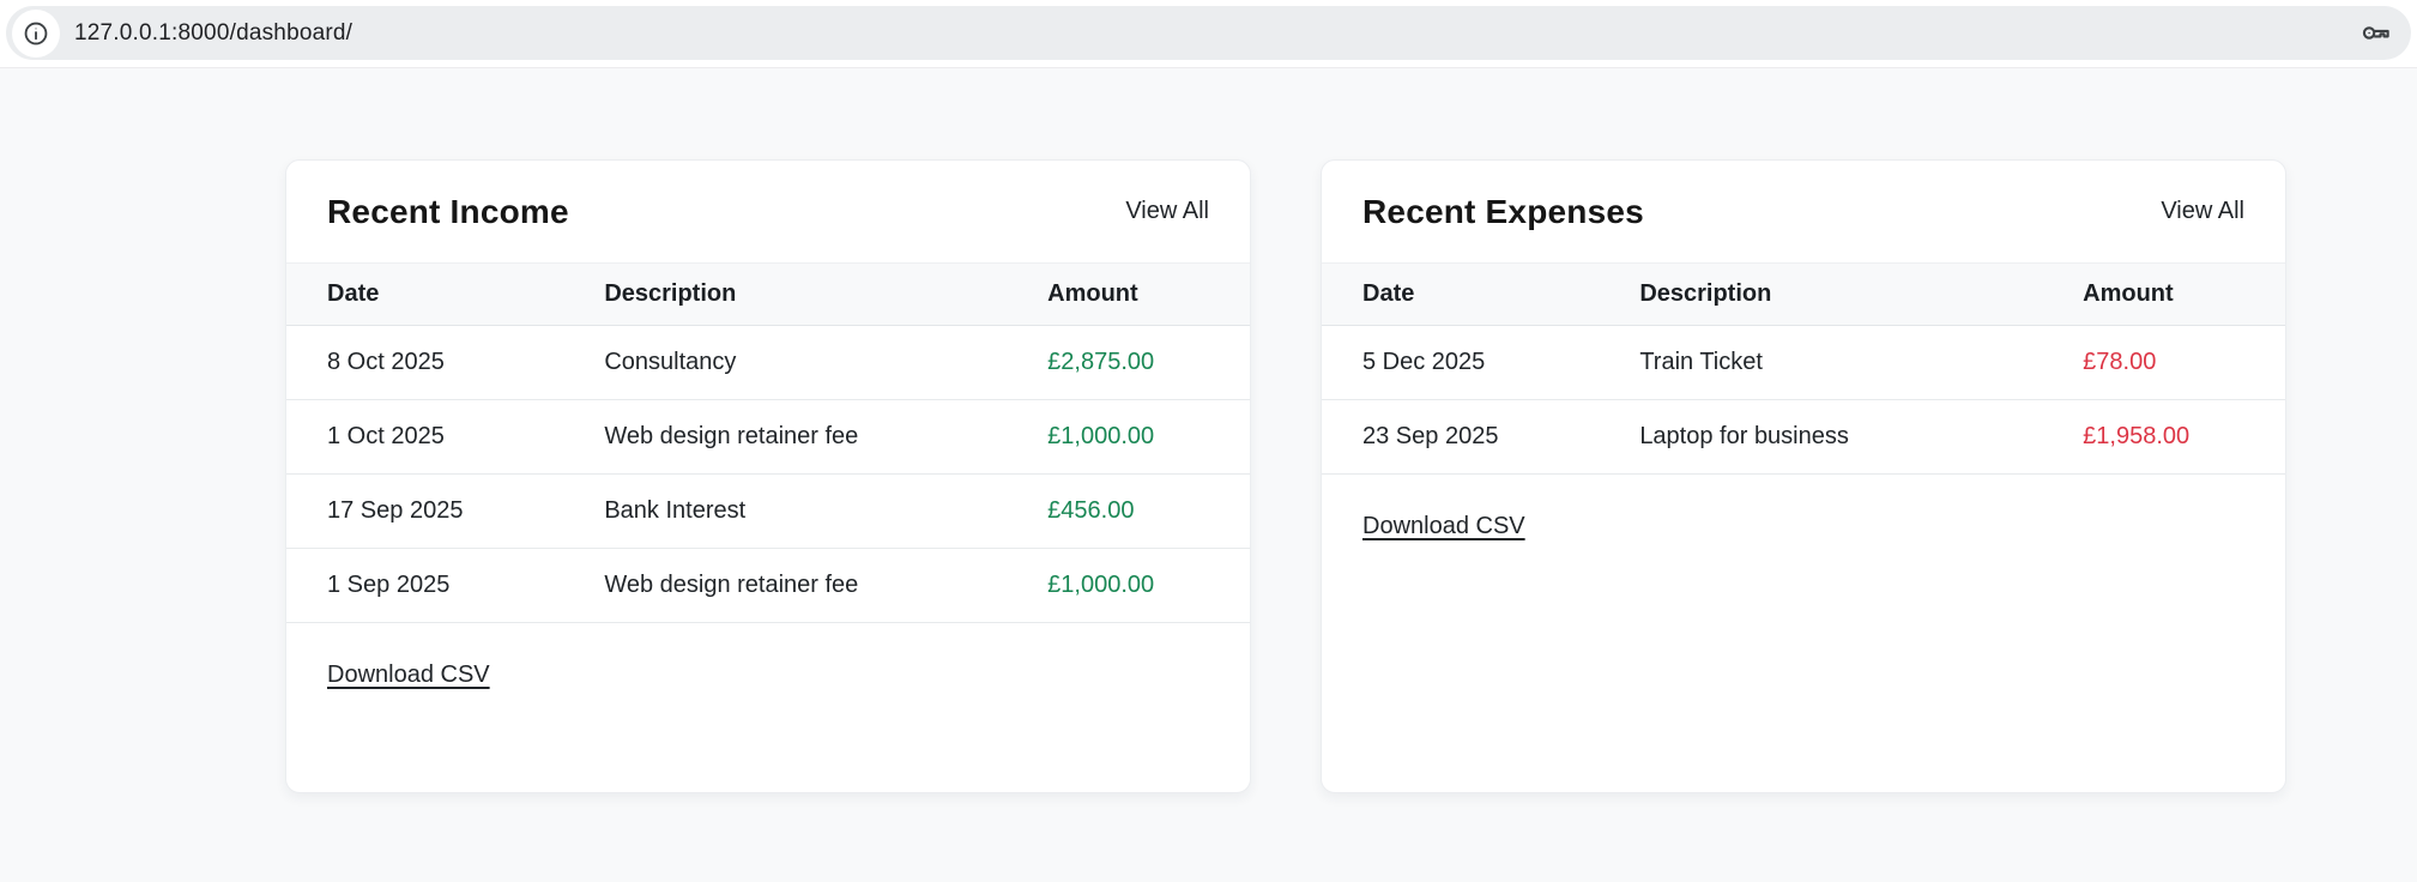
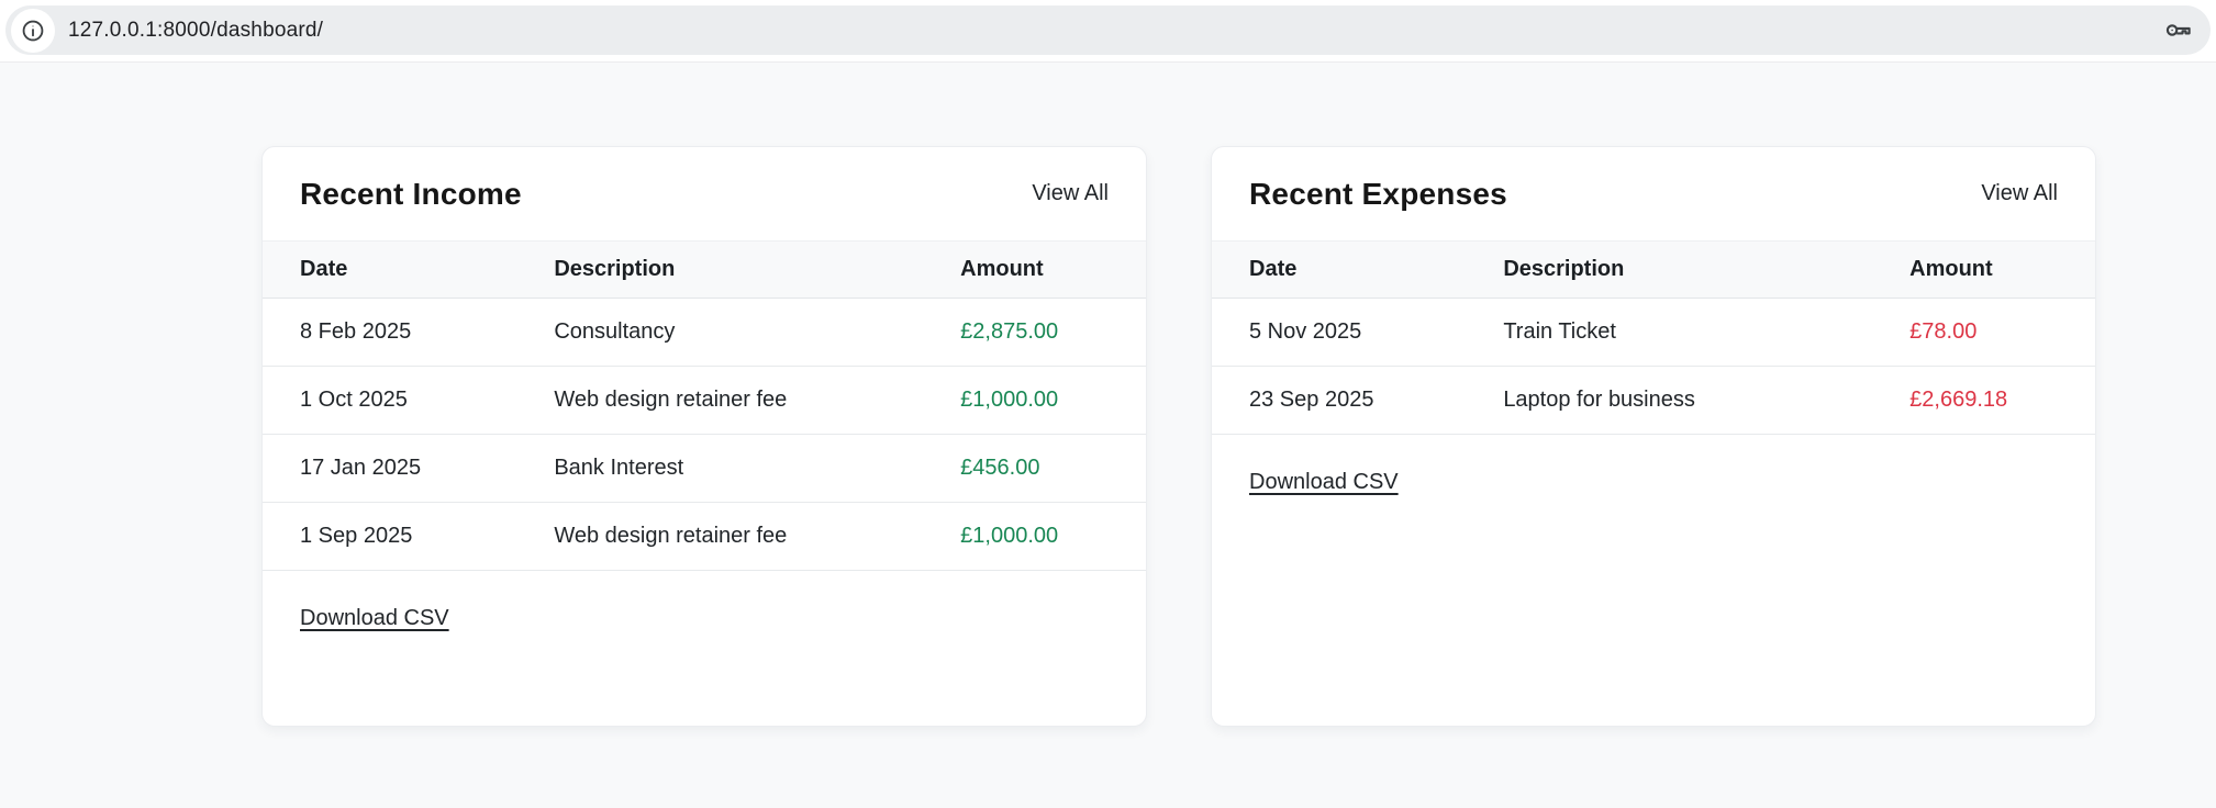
  127.0.0.1:8000/dashboard/
  Recent Income
  View All
  Date	Description	Amount
- 8 Oct 2025	Consultancy	£2,875.00
+ 8 Feb 2025	Consultancy	£2,875.00
  1 Oct 2025	Web design retainer fee	£1,000.00
- 17 Sep 2025	Bank Interest	£456.00
+ 17 Jan 2025	Bank Interest	£456.00
  1 Sep 2025	Web design retainer fee	£1,000.00
  Download CSV
  Recent Expenses
  View All
  Date	Description	Amount
- 5 Dec 2025	Train Ticket	£78.00
+ 5 Nov 2025	Train Ticket	£78.00
- 23 Sep 2025	Laptop for business	£1,958.00
+ 23 Sep 2025	Laptop for business	£2,669.18
  Download CSV
